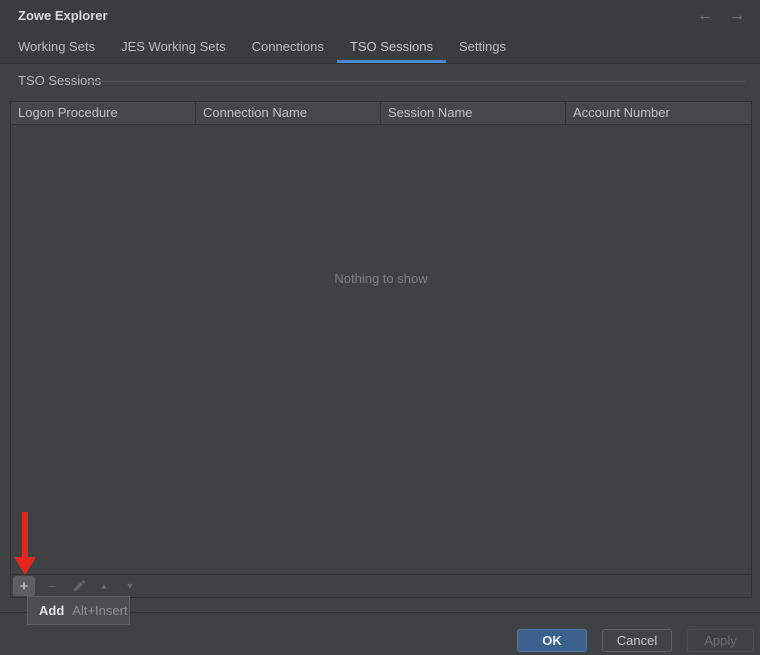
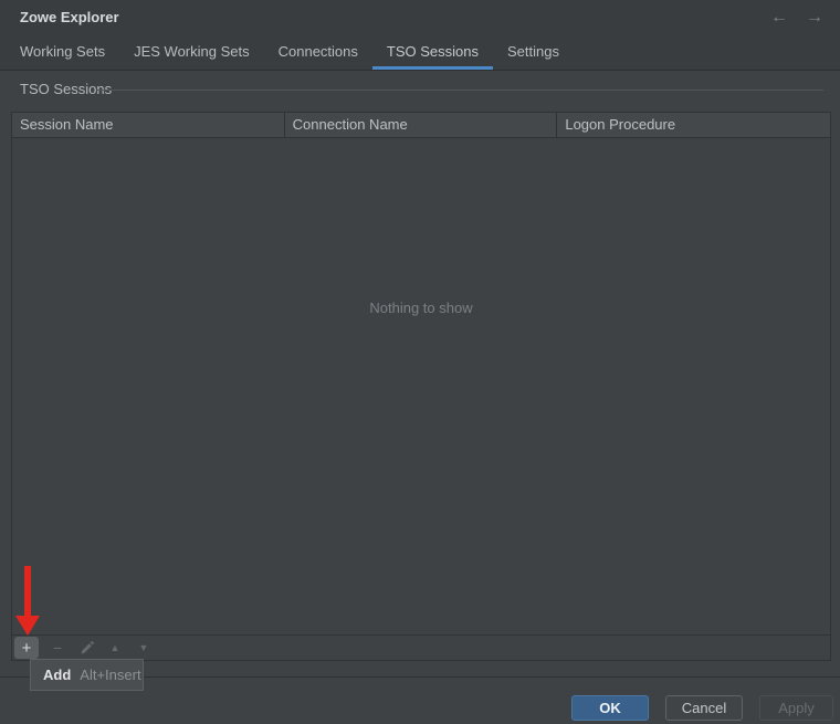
  Zowe Explorer
  ←
  →
  Working Sets
  JES Working Sets
  Connections
  TSO Sessions
  Settings
  TSO Sessio
- Logon Procedure
+ Session Name
  Connection Name
- Session Name
+ Logon Procedure
- Account Number
  Nothing to show
  +
  −
  ▲
  ▼
  Add
  Alt+Insert
  OK
  Cancel
  Apply
